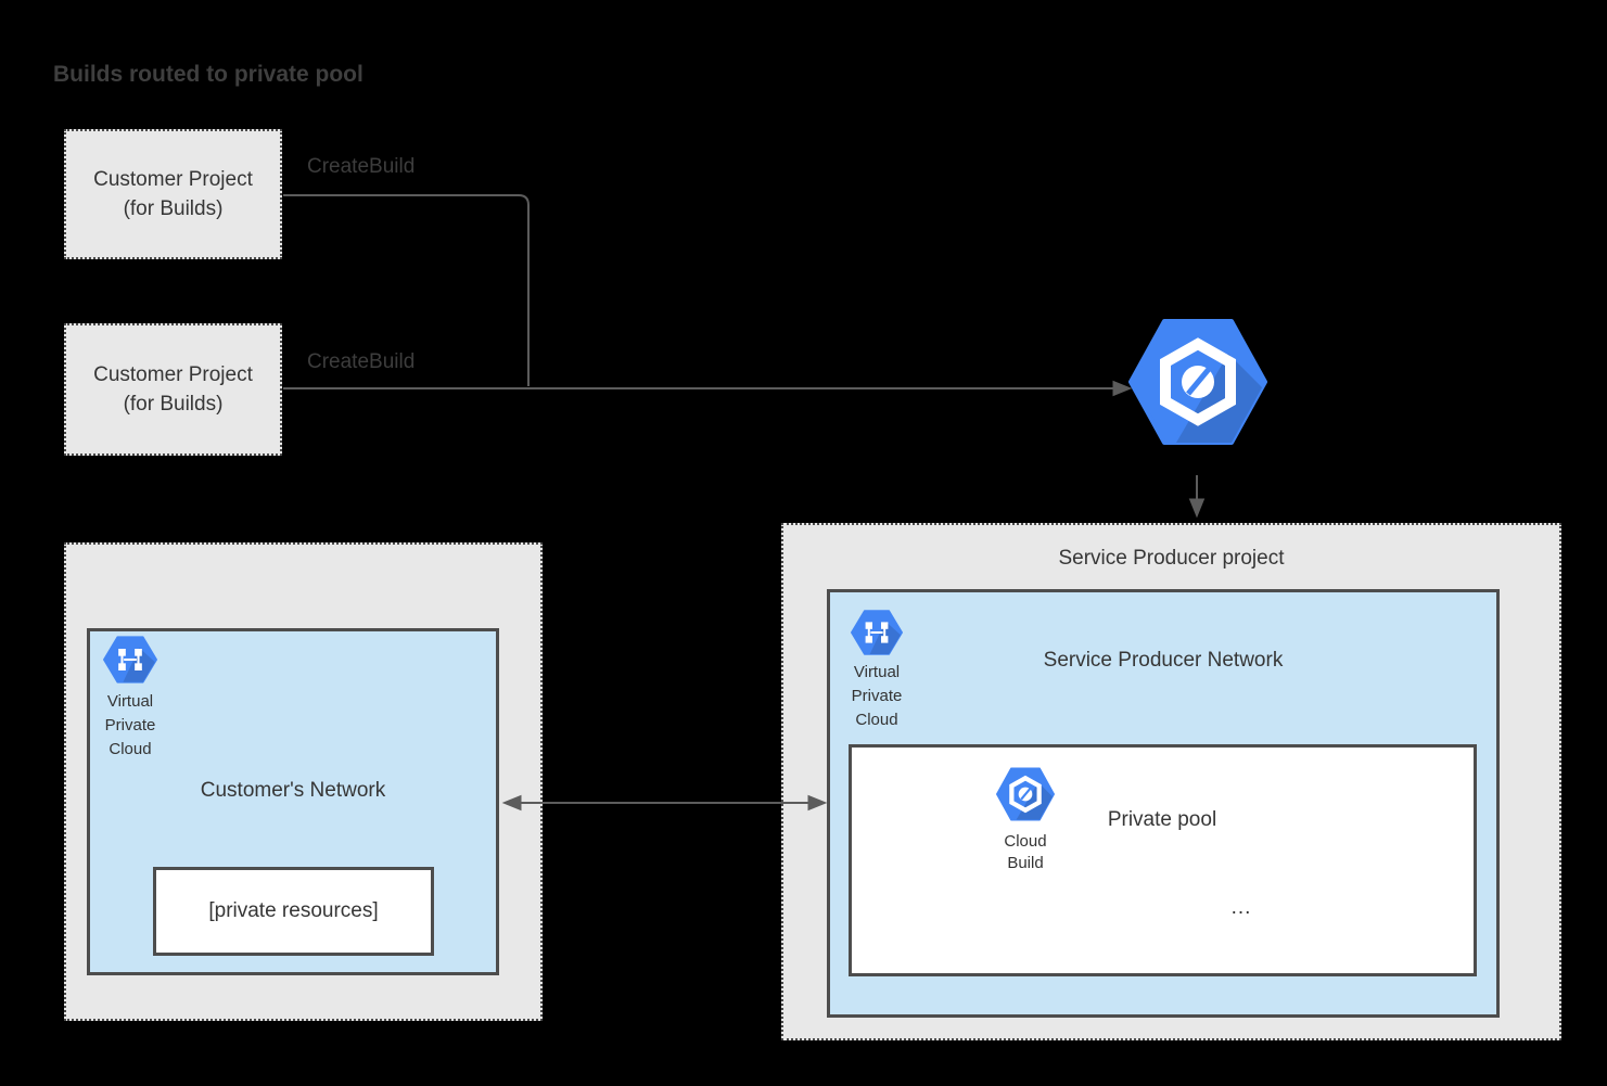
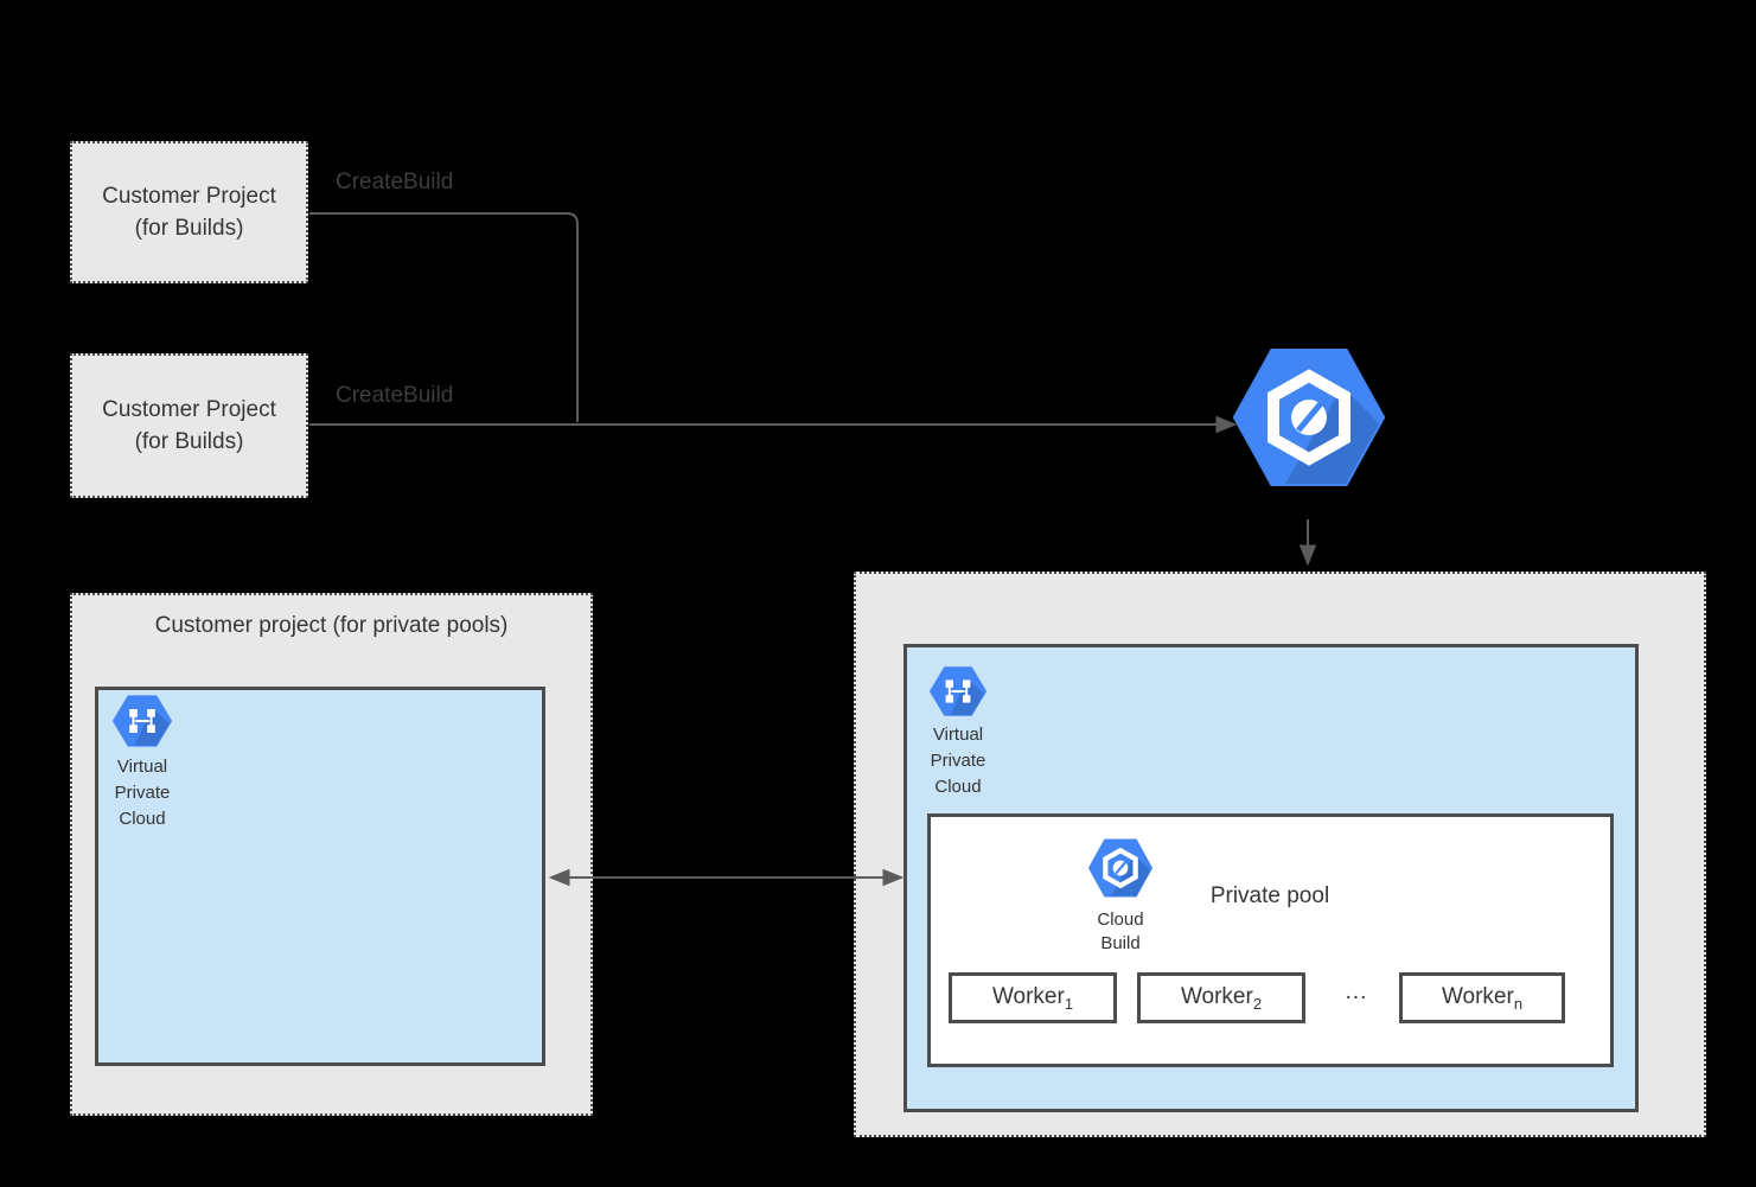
- Builds routed to private pool
  Customer Project
  (for Builds)
  Customer Project
  (for Builds)
  CreateBuild
  CreateBuild
+ Customer project (for private pools)
  Virtual
  Private
  Cloud
- Customer's Network
- [private resources]
- Service Producer project
  Virtual
  Private
  Cloud
- Service Producer Network
  Cloud
  Build
  Private pool
+ Worker1
+ Worker2
  ...
+ Workern
